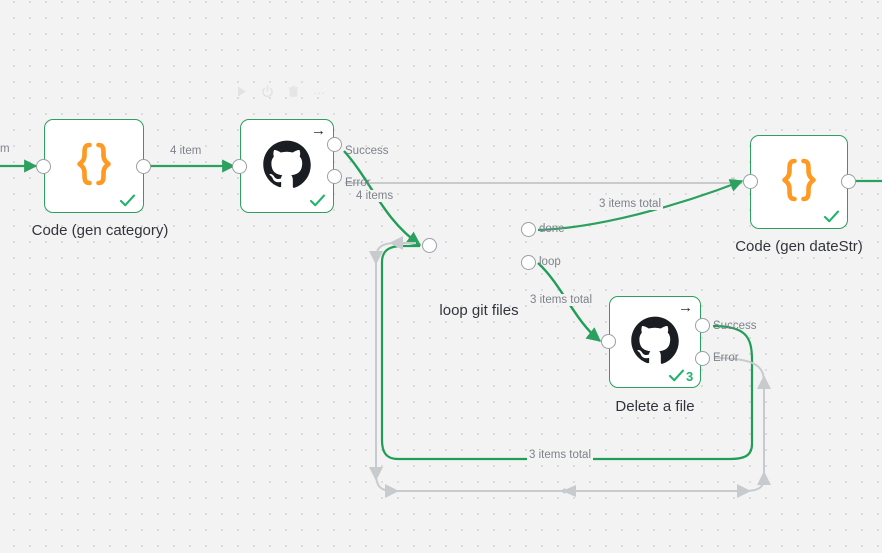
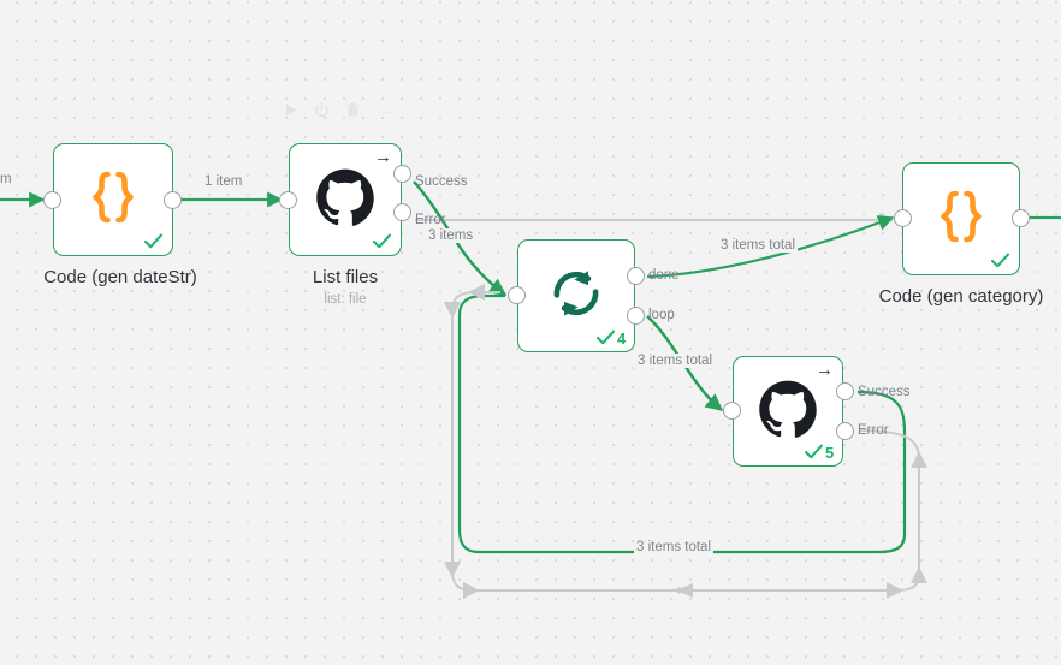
- Code (gen category)
+ Code (gen dateStr)
  →
  Success
  Error
+ List files
+ list: file
+ 4
  done
  loop
- loop git files
  →
- 3
+ 5
  Success
  Error
- Delete a file
- Code (gen dateStr)
+ Code (gen category)
  m
- 4 item
+ 1 item
- 4 items
+ 3 items
  3 items total
  3 items total
  3 items total
